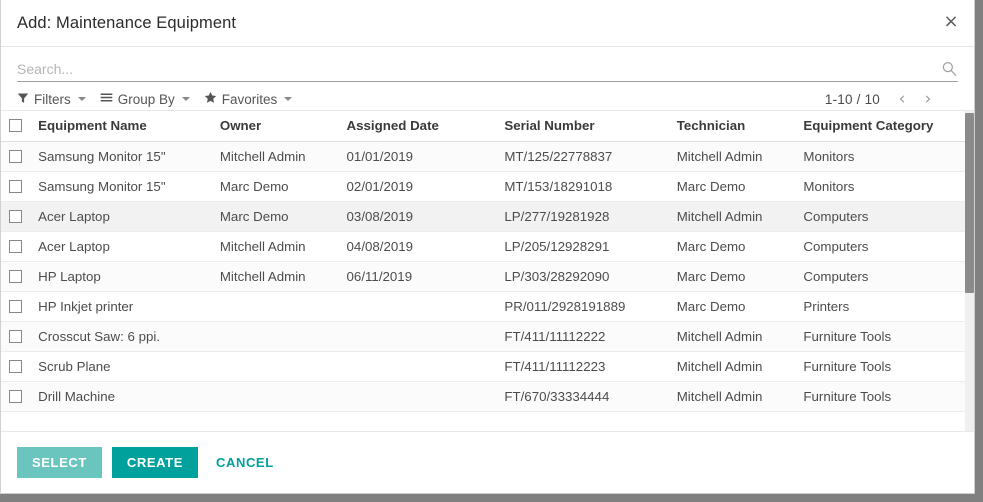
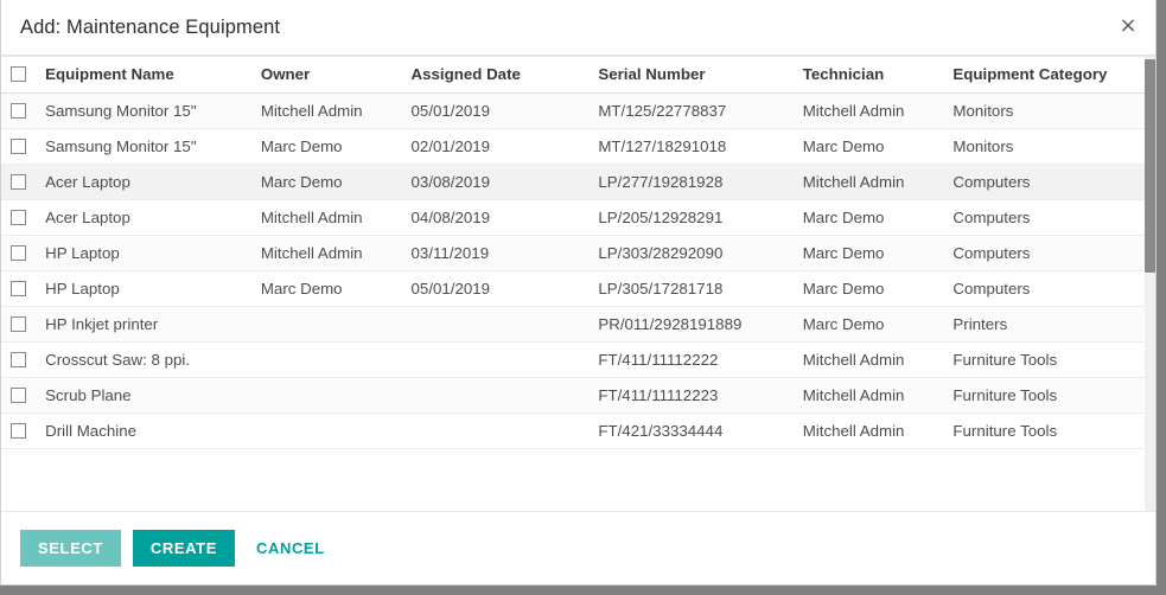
  Add: Maintenance Equipment
  ×
- Search...
- Filters
- Group By
- Favorites
- 1-10 / 10
- ‹
- ›
  	Equipment Name	Owner	Assigned Date	Serial Number	Technician	Equipment Category
- 	Samsung Monitor 15"	Mitchell Admin	01/01/2019	MT/125/22778837	Mitchell Admin	Monitors
+ 	Samsung Monitor 15"	Mitchell Admin	05/01/2019	MT/125/22778837	Mitchell Admin	Monitors
- 	Samsung Monitor 15"	Marc Demo	02/01/2019	MT/153/18291018	Marc Demo	Monitors
+ 	Samsung Monitor 15"	Marc Demo	02/01/2019	MT/127/18291018	Marc Demo	Monitors
  	Acer Laptop	Marc Demo	03/08/2019	LP/277/19281928	Mitchell Admin	Computers
  	Acer Laptop	Mitchell Admin	04/08/2019	LP/205/12928291	Marc Demo	Computers
- 	HP Laptop	Mitchell Admin	06/11/2019	LP/303/28292090	Marc Demo	Computers
+ 	HP Laptop	Mitchell Admin	03/11/2019	LP/303/28292090	Marc Demo	Computers
+ 	HP Laptop	Marc Demo	05/01/2019	LP/305/17281718	Marc Demo	Computers
  	HP Inkjet printer			PR/011/2928191889	Marc Demo	Printers
- 	Crosscut Saw: 6 ppi.			FT/411/11112222	Mitchell Admin	Furniture Tools
+ 	Crosscut Saw: 8 ppi.			FT/411/11112222	Mitchell Admin	Furniture Tools
  	Scrub Plane			FT/411/11112223	Mitchell Admin	Furniture Tools
- 	Drill Machine			FT/670/33334444	Mitchell Admin	Furniture Tools
+ 	Drill Machine			FT/421/33334444	Mitchell Admin	Furniture Tools
  SELECT
  CREATE
  CANCEL
